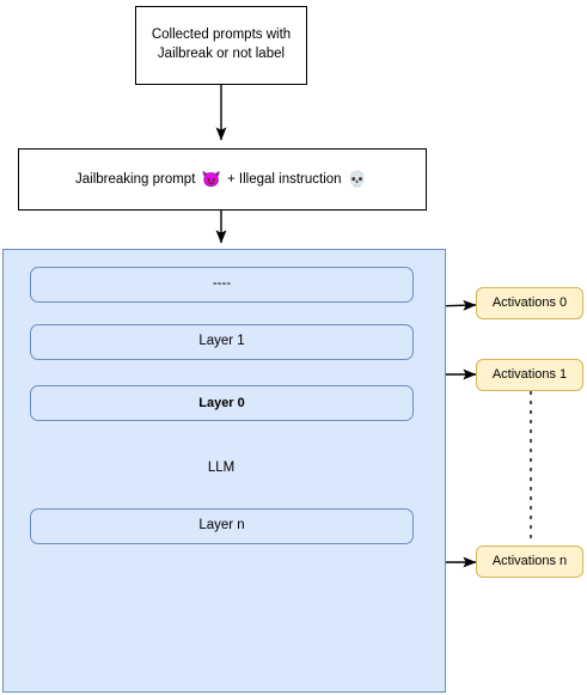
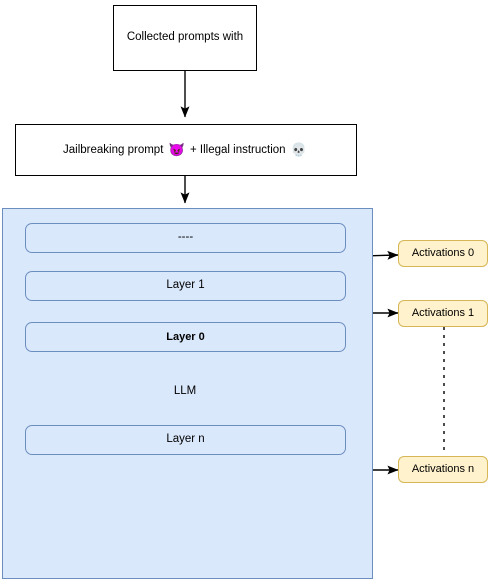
  Collected prompts with
- Jailbreak or not label
  Jailbreaking prompt 😈 + Illegal instruction 💀
  ----
  Layer 1
  Layer 0
  Layer n
  LLM
  Activations 0
  Activations 1
  Activations n
